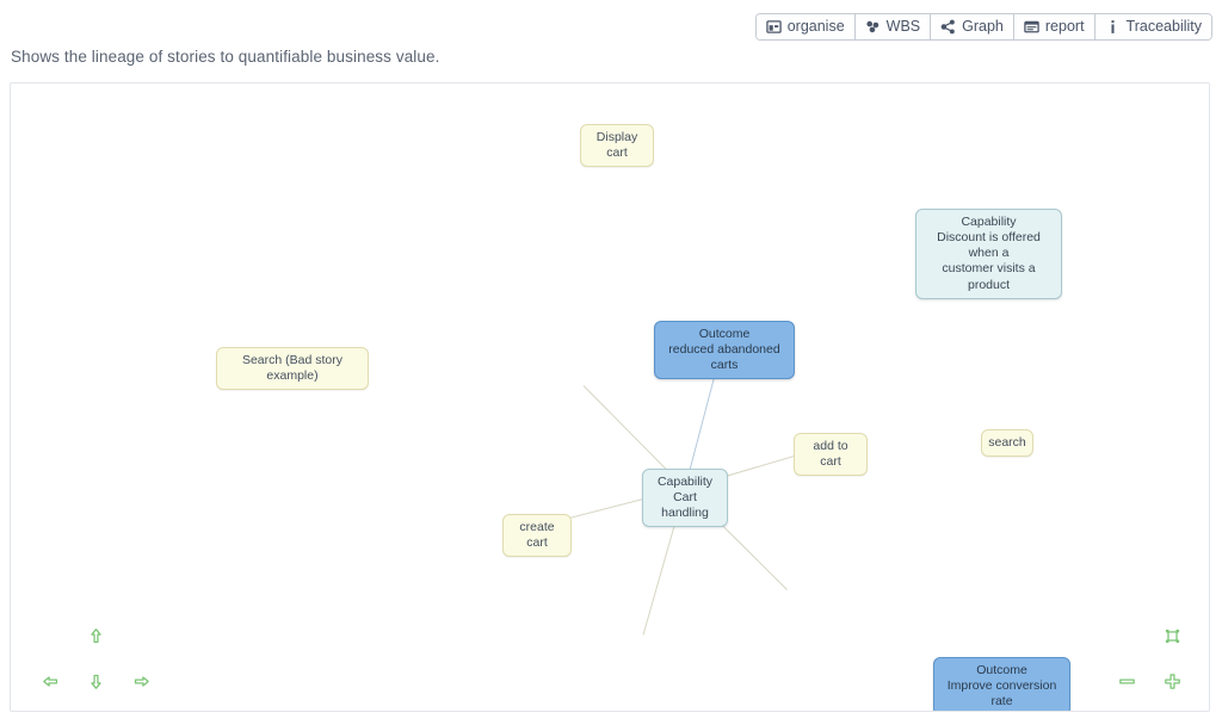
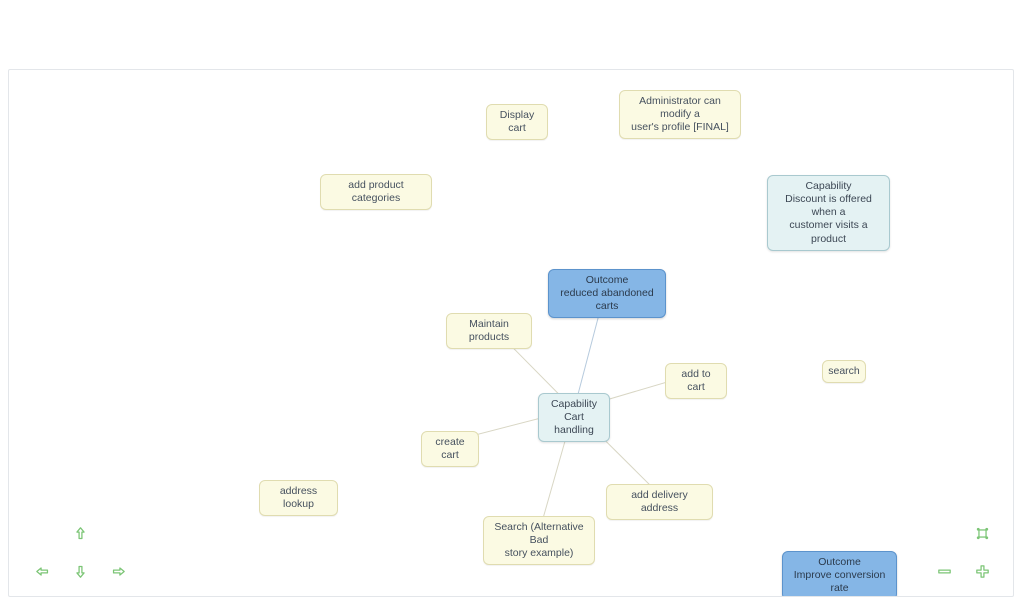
- organise
- WBS
- Graph
- report
- Traceability
- Shows the lineage of stories to quantifiable business value.
  Display cart
+ Administrator can modify a
+ user's profile [FINAL]
+ add product categories
  Capability
  Discount is offered when a
  customer visits a product
- Search (Bad story example)
  Outcome
  reduced abandoned carts
+ Maintain products
  add to cart
  search
  Capability
  Cart handling
  create cart
+ address lookup
+ add delivery address
+ Search (Alternative Bad
+ story example)
  Outcome
  Improve conversion rate
